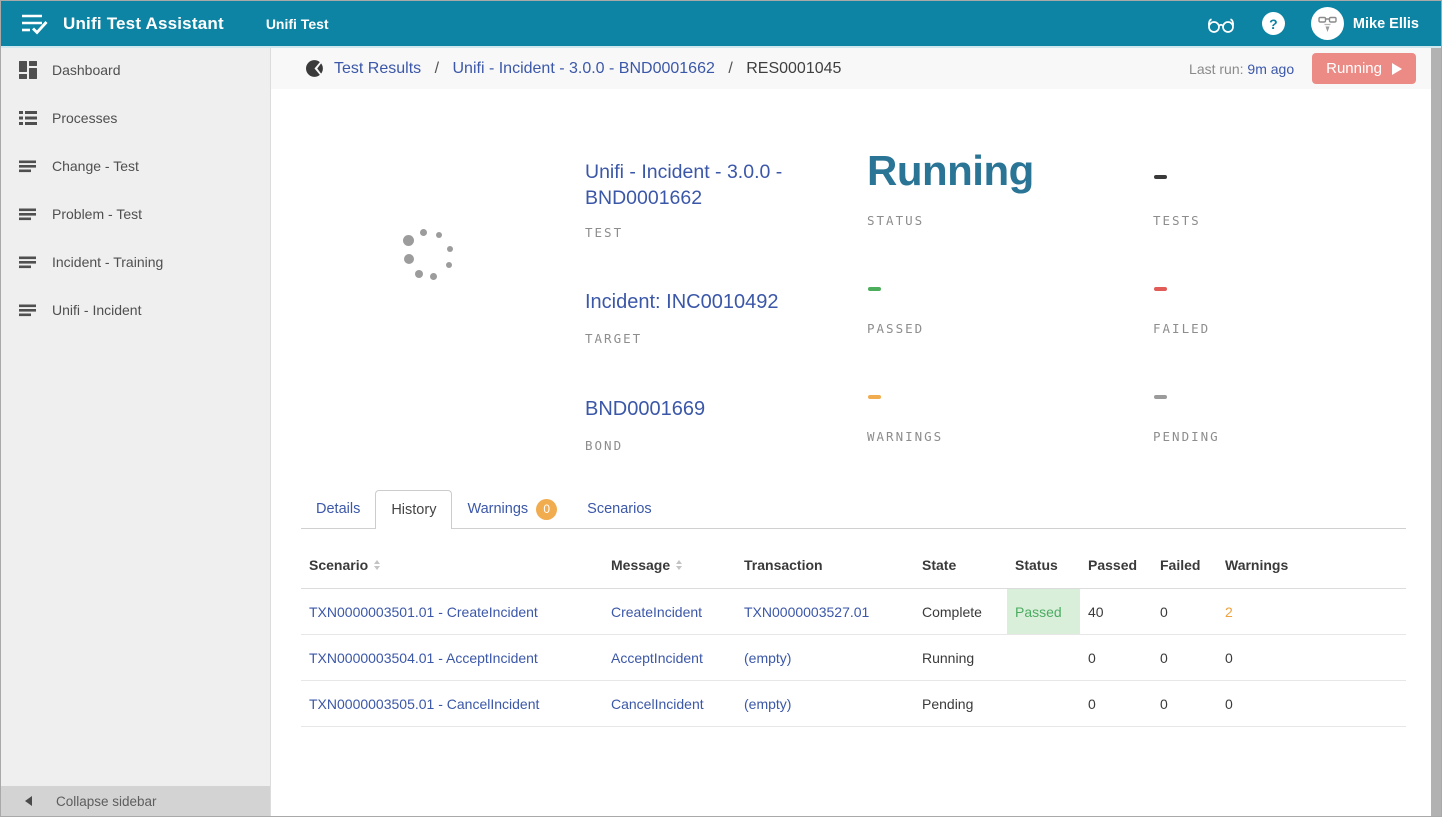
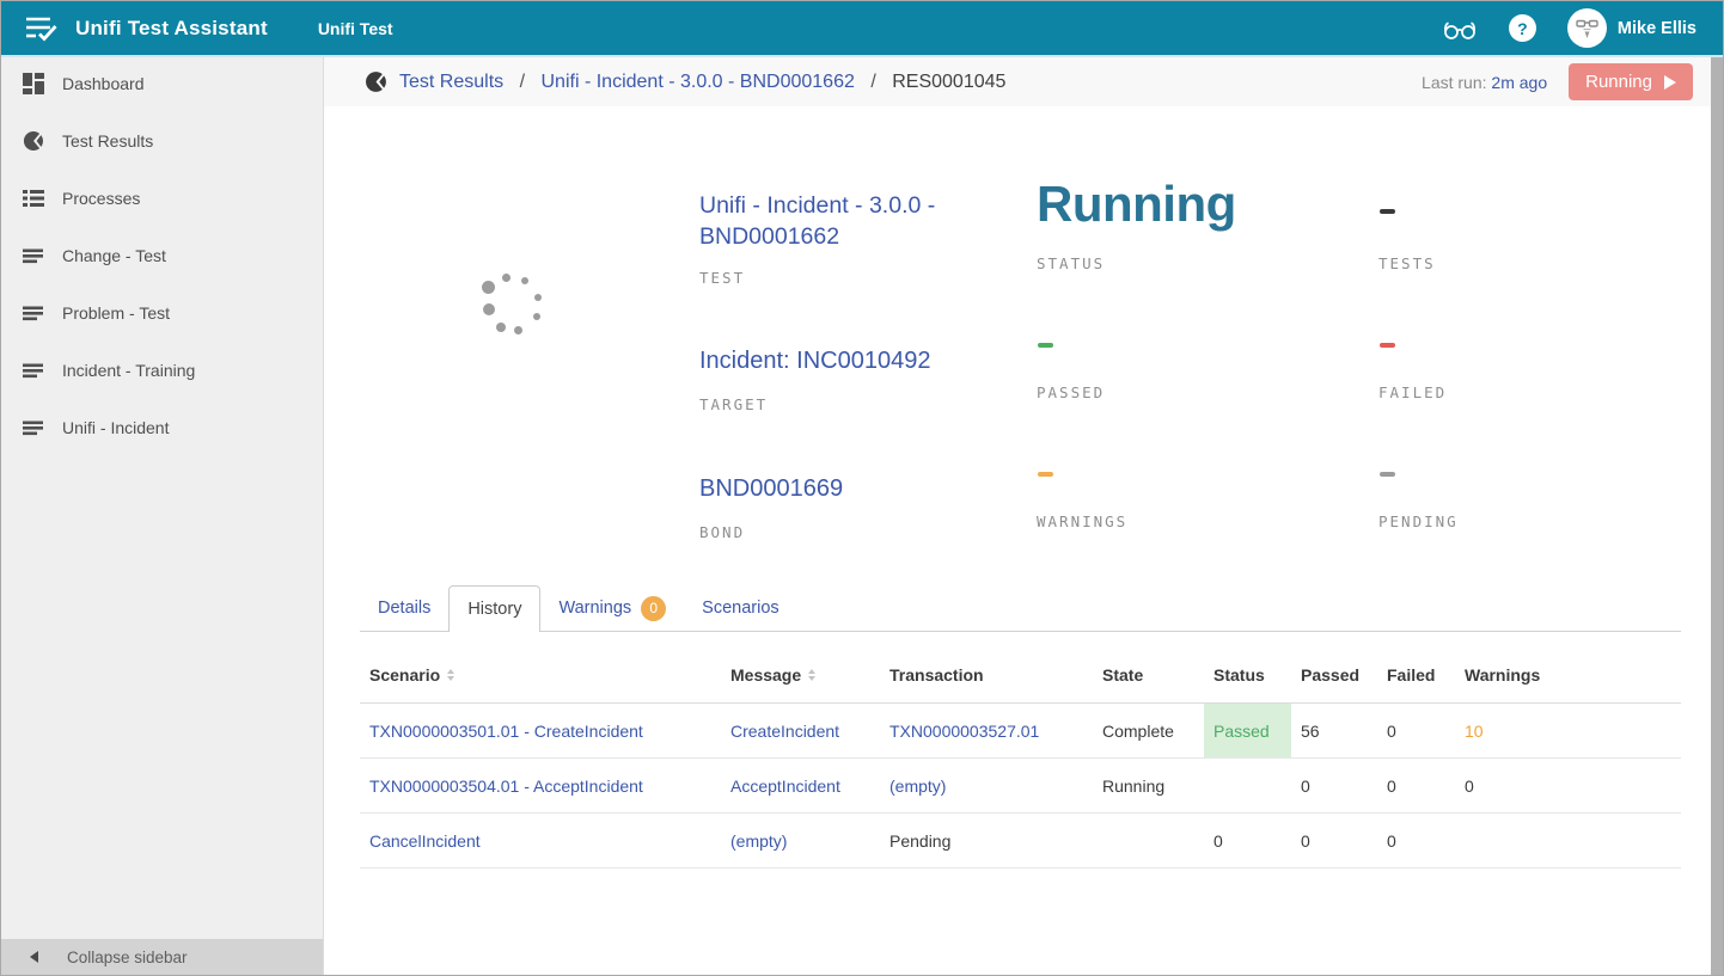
  Unifi Test Assistant
  Unifi Test
  ?
  Mike Ellis
  Dashboard
+ Test Results
  Processes
  Change - Test
  Problem - Test
  Incident - Training
  Unifi - Incident
  Collapse sidebar
  Test Results / Unifi - Incident - 3.0.0 - BND0001662 / RES0001045
- Last run: 9m ago
+ Last run: 2m ago
  Running
  Unifi - Incident - 3.0.0 - BND0001662
  TEST
  Incident: INC0010492
  TARGET
  BND0001669
  BOND
  Running
  STATUS
  TESTS
  PASSED
  FAILED
  WARNINGS
  PENDING
  Details
  History
  Warnings
  0
  Scenarios
  Scenario
  Message
  Transaction
  State
  Status
  Passed
  Failed
  Warnings
  TXN0000003501.01 - CreateIncident
  CreateIncident
  TXN0000003527.01
  Complete
  Passed
- 40
+ 56
  0
- 2
+ 10
  TXN0000003504.01 - AcceptIncident
  AcceptIncident
  (empty)
  Running
  0
  0
  0
- TXN0000003505.01 - CancelIncident
  CancelIncident
  (empty)
  Pending
  0
  0
  0
